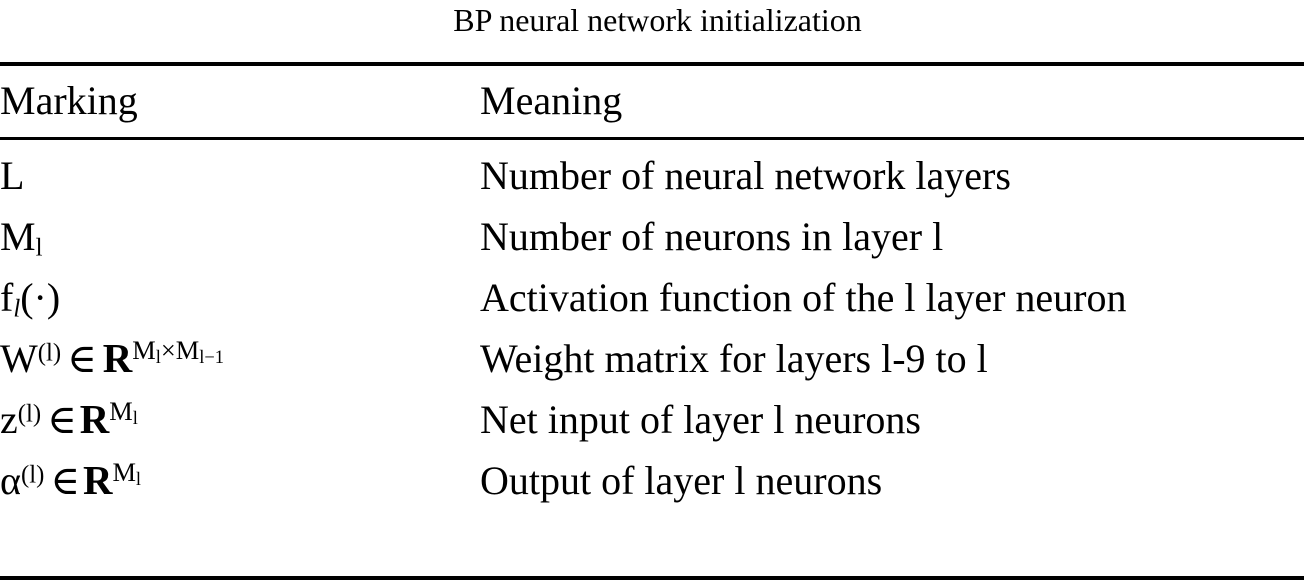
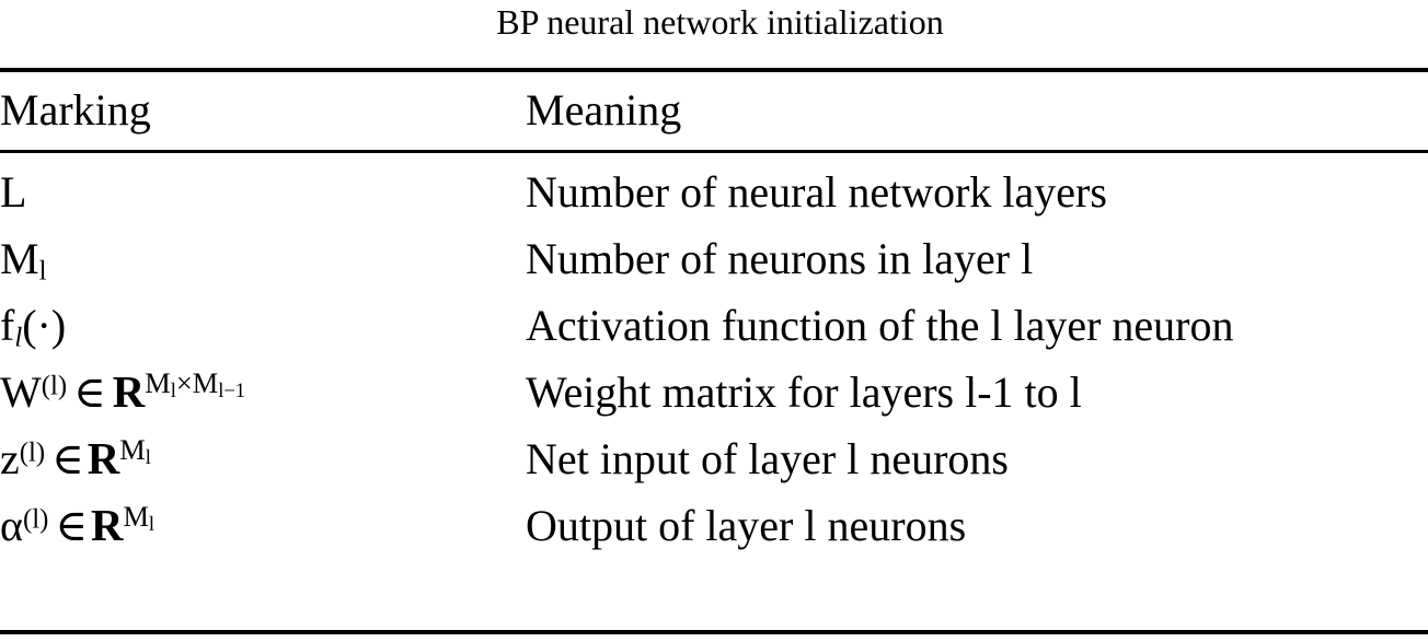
  BP neural network initialization
  Marking	Meaning
  L	Number of neural network layers
  Ml	Number of neurons in layer l
  fl(·)	Activation function of the l layer neuron
- W(l) ∈ RMl×Ml−1	Weight matrix for layers l-9 to l
+ W(l) ∈ RMl×Ml−1	Weight matrix for layers l-1 to l
  z(l) ∈RMl	Net input of layer l neurons
  α(l) ∈RMl	Output of layer l neurons
